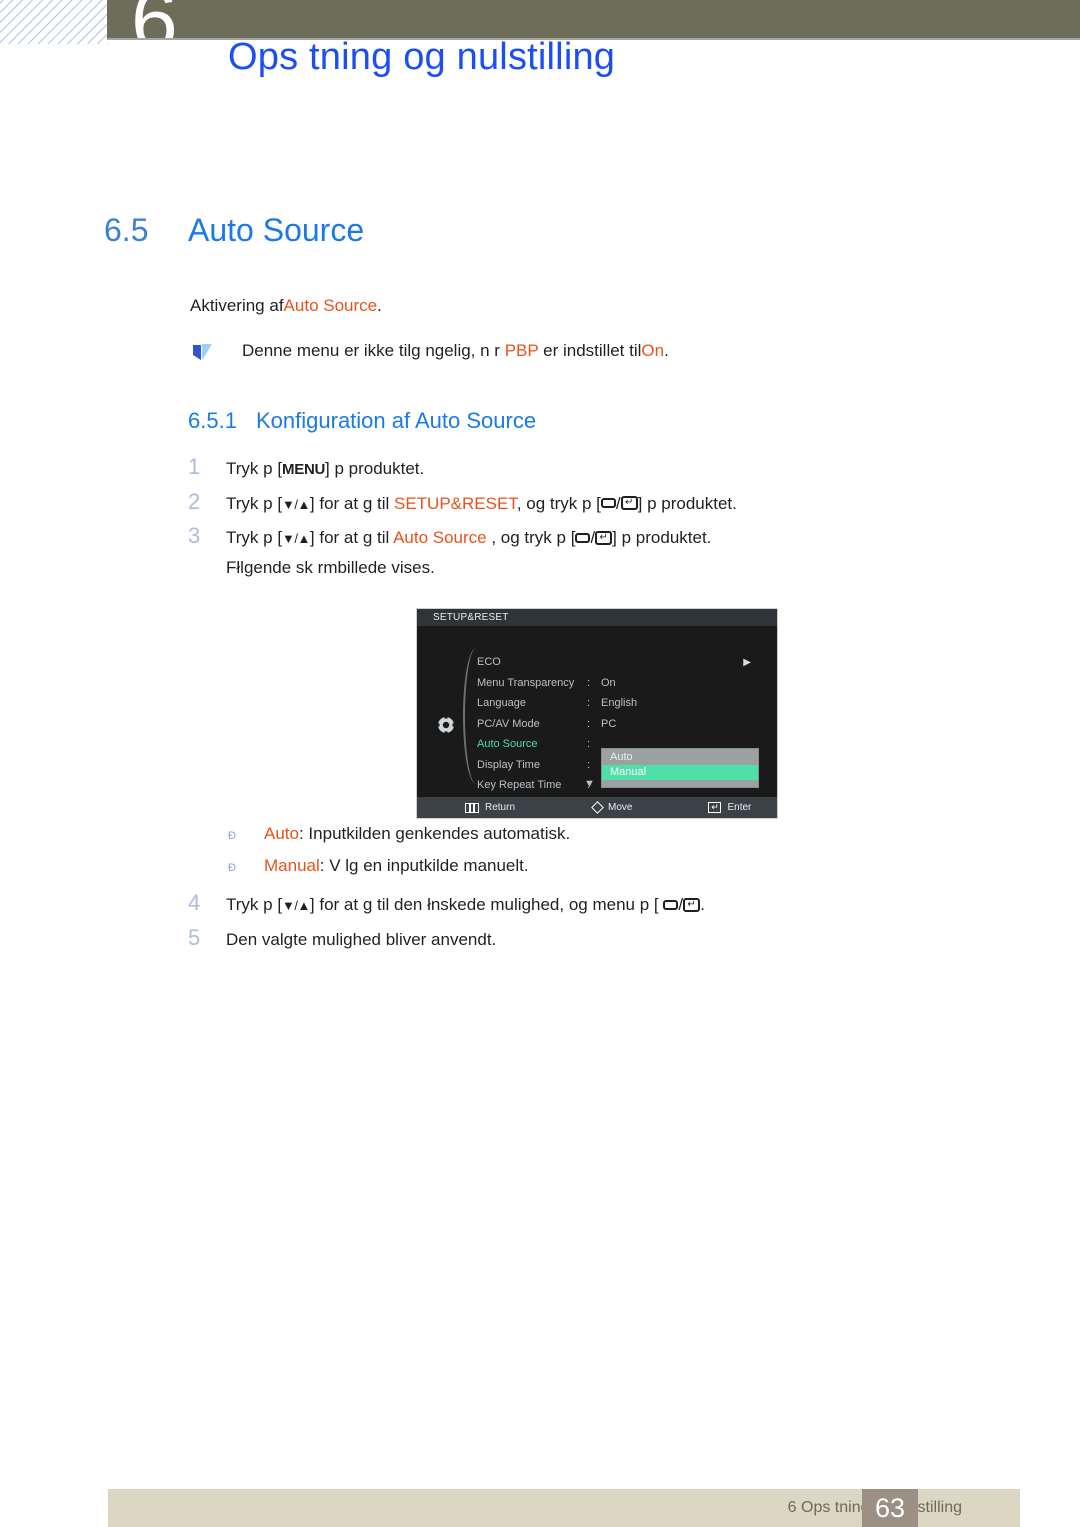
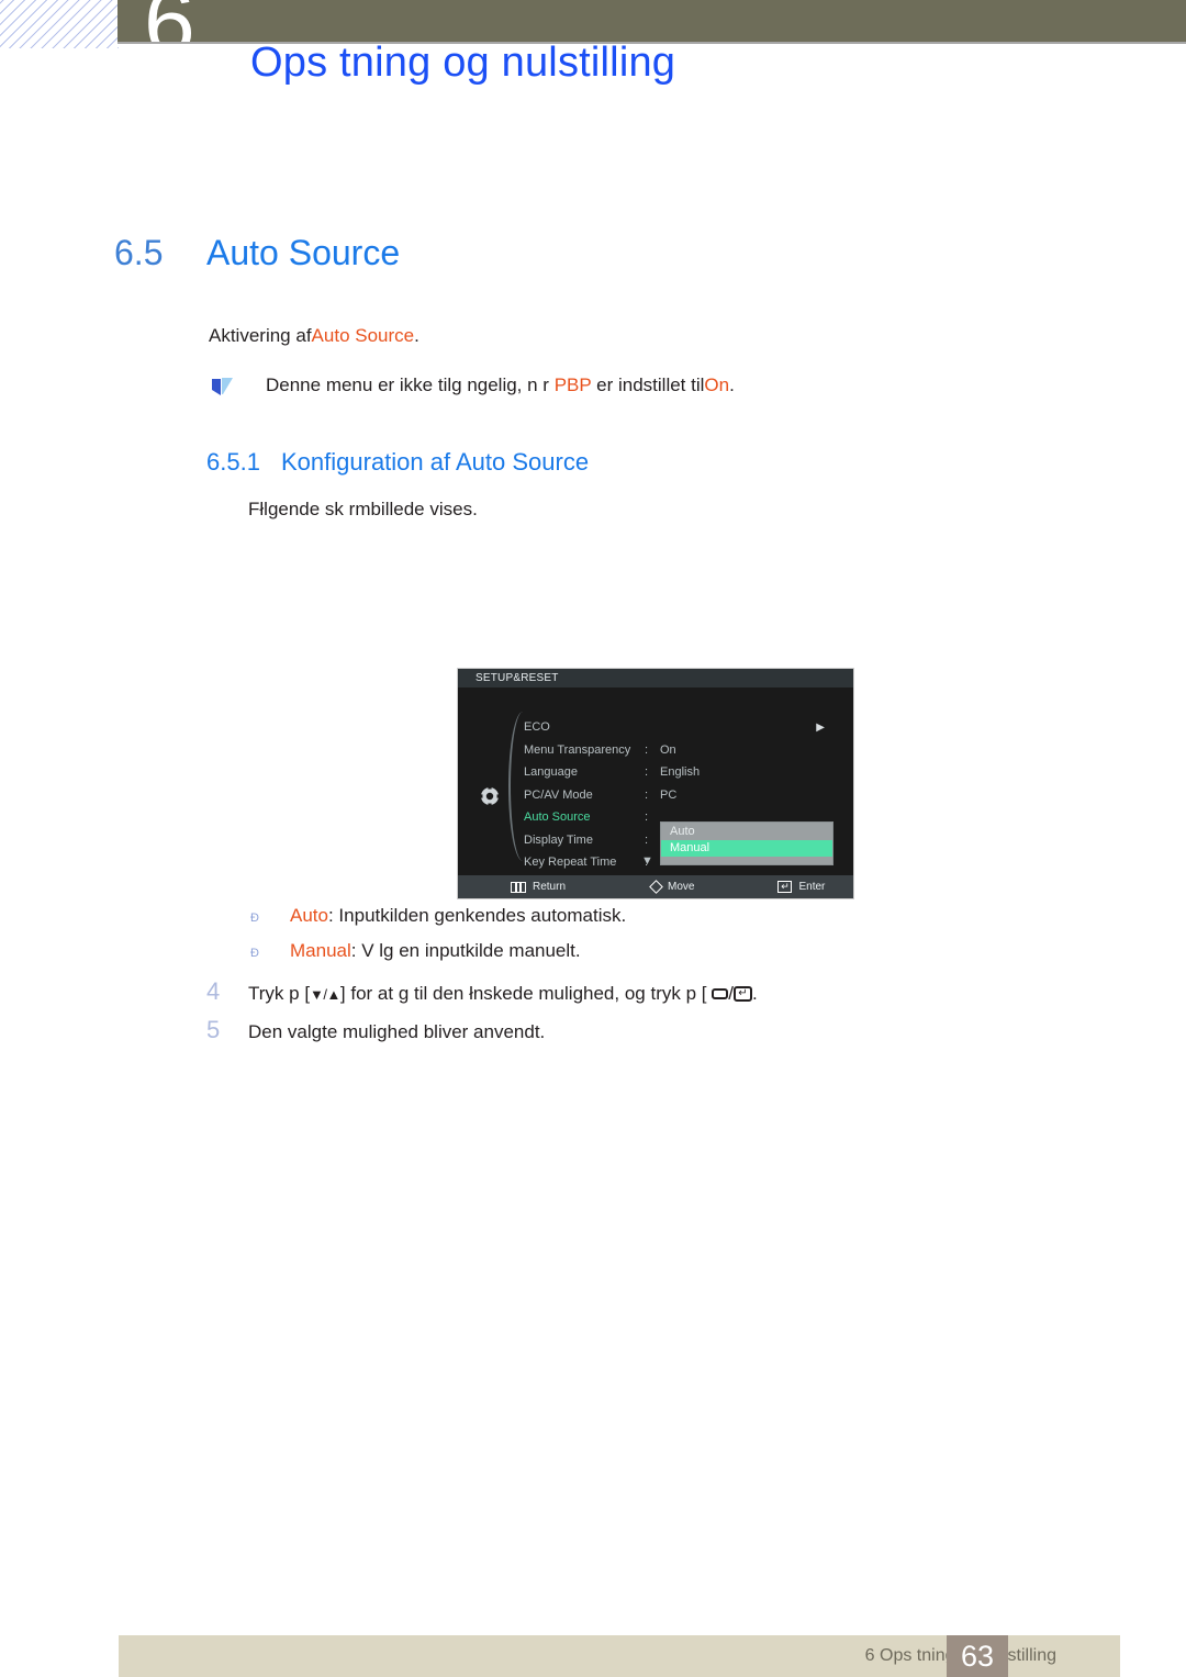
  6
  Ops tning og nulstilling
  6.5 Auto Source
  Aktivering afAuto Source.
  Denne menu er ikke tilg ngelig, n r PBP er indstillet tilOn.
  6.5.1 Konfiguration af Auto Source
- 1
- Tryk p [MENU] p produktet.
- 2
- Tryk p [▼/▲] for at g til SETUP&RESET, og tryk p [ / ↵ ] p produktet.
- 3
- Tryk p [▼/▲] for at g til Auto Source , og tryk p [ / ↵ ] p produktet.
  Fłlgende sk rmbillede vises.
  SETUP&RESET
  ECO
  ▶
  Menu Transparency
  :
  On
  Language
  :
  English
  PC/AV Mode
  :
  PC
  Auto Source
  :
  Display Time
  :
  Key Repeat Time
  :
  ▼
  Auto
  Manual
  Return
  Move
  ↵
  Enter
  Đ
  Auto: Inputkilden genkendes automatisk.
  Đ
  Manual: V lg en inputkilde manuelt.
  4
- Tryk p [▼/▲] for at g til den łnskede mulighed, og menu p [ / ↵ .
+ Tryk p [▼/▲] for at g til den łnskede mulighed, og tryk p [ / ↵ .
  5
  Den valgte mulighed bliver anvendt.
  6 Ops tninstilling
  63
